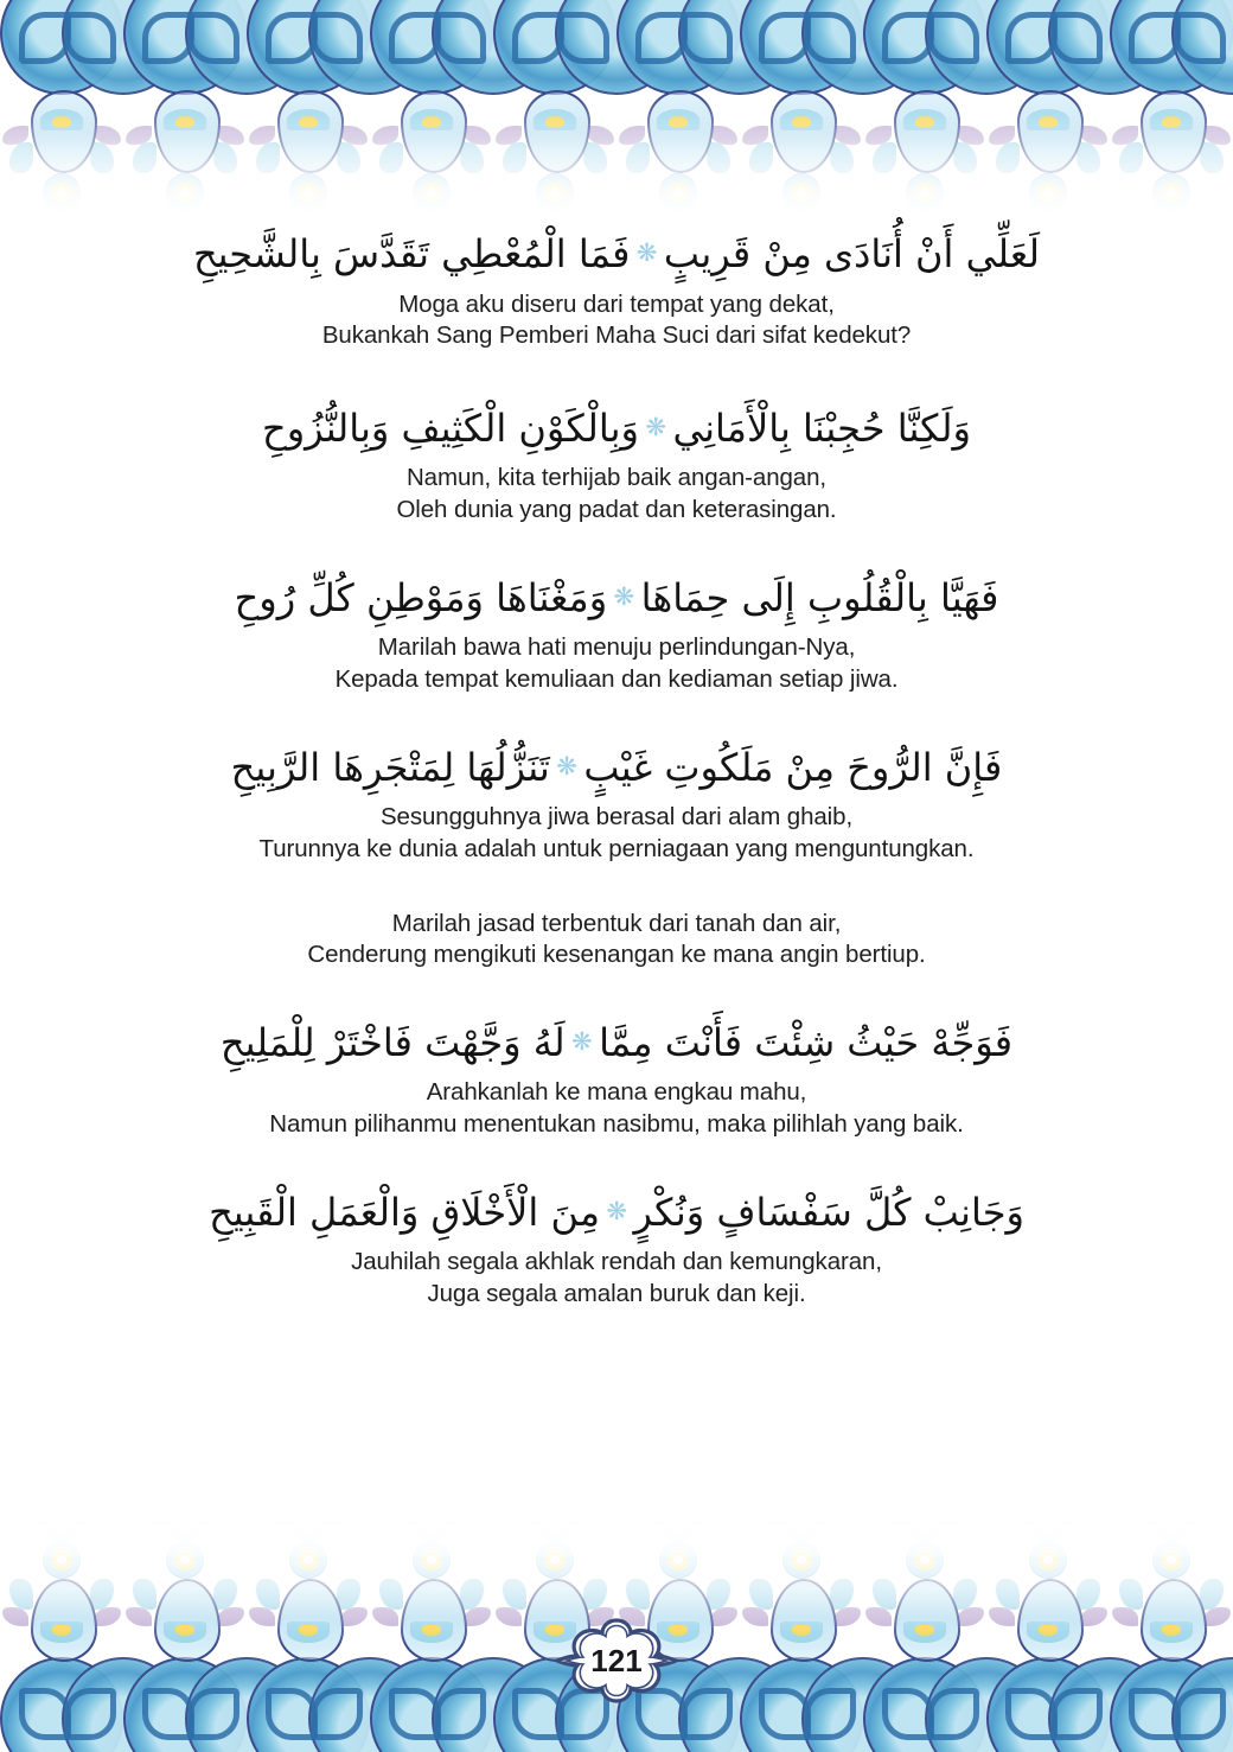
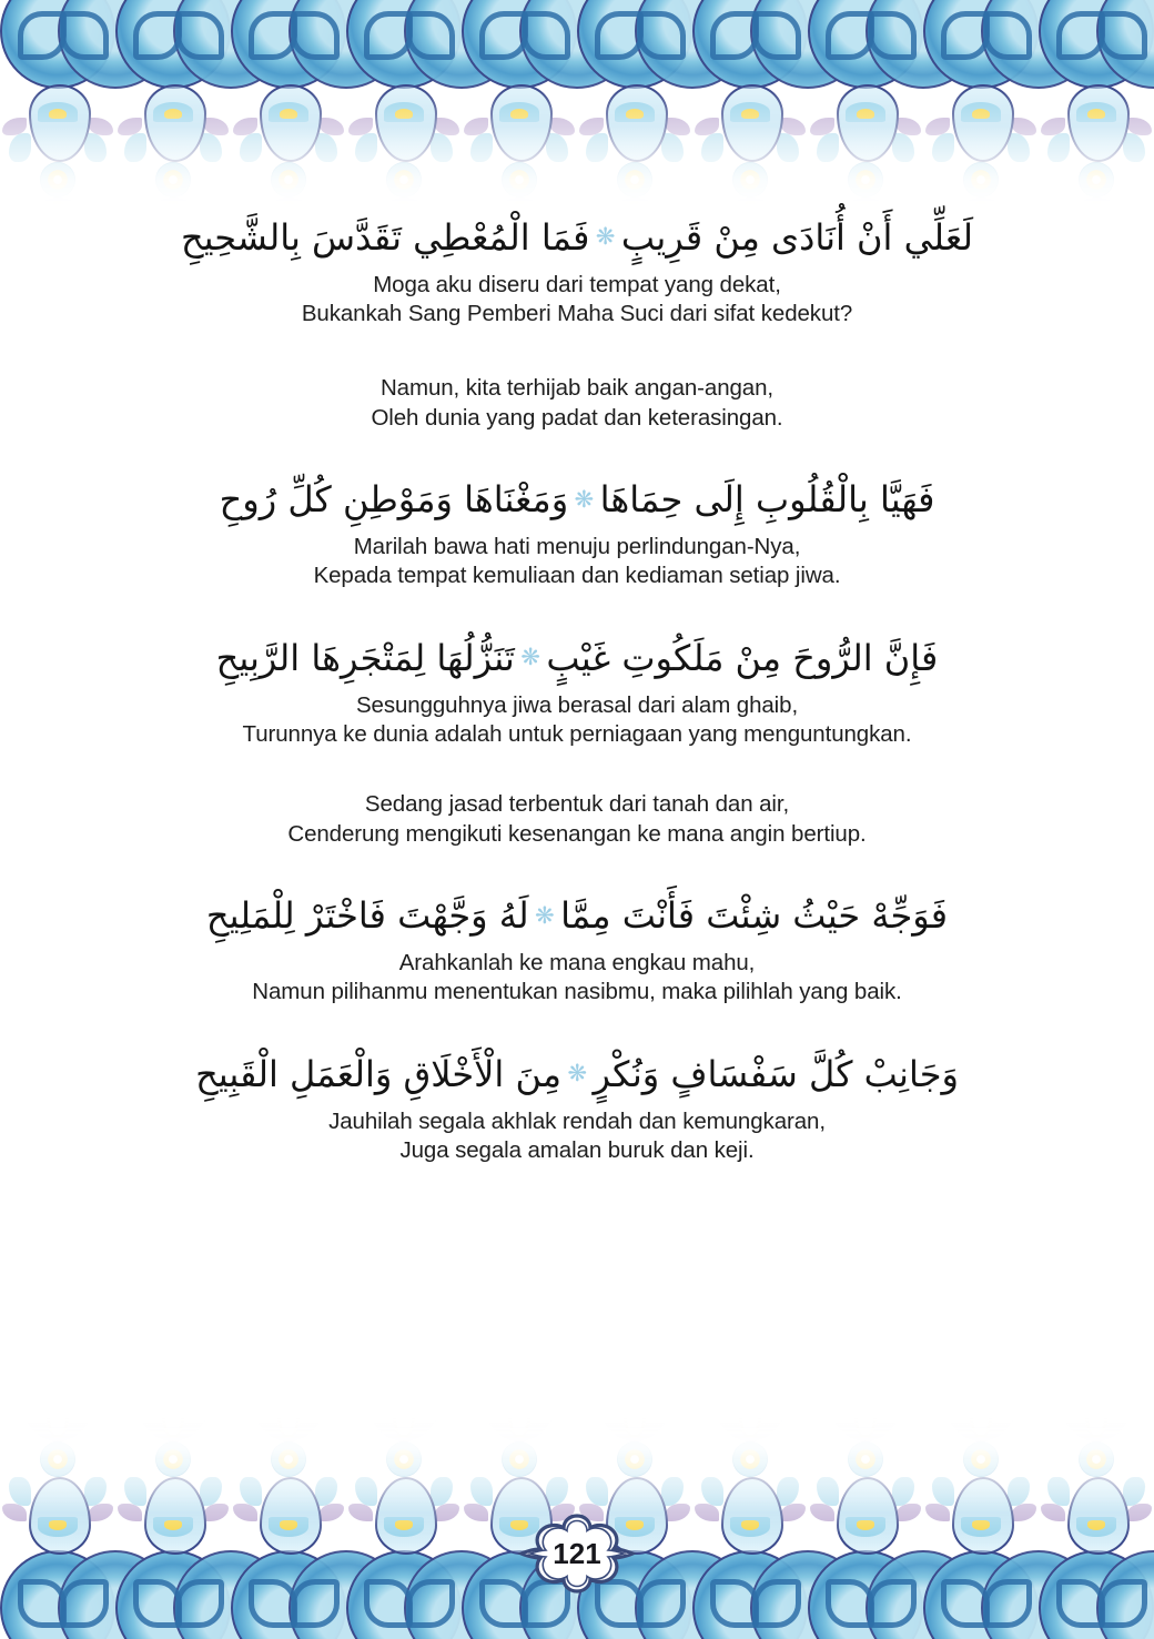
  لَعَلِّي أَنْ أُنَادَى مِنْ قَرِيبٍ❋فَمَا الْمُعْطِي تَقَدَّسَ بِالشَّحِيحِ
  Moga aku diseru dari tempat yang dekat,
  Bukankah Sang Pemberi Maha Suci dari sifat kedekut?
- وَلَكِنَّا حُجِبْنَا بِالْأَمَانِي❋وَبِالْكَوْنِ الْكَثِيفِ وَبِالنُّزُوحِ
  Namun, kita terhijab baik angan-angan,
  Oleh dunia yang padat dan keterasingan.
  فَهَيَّا بِالْقُلُوبِ إِلَى حِمَاهَا❋وَمَغْنَاهَا وَمَوْطِنِ كُلِّ رُوحِ
  Marilah bawa hati menuju perlindungan-Nya,
  Kepada tempat kemuliaan dan kediaman setiap jiwa.
  فَإِنَّ الرُّوحَ مِنْ مَلَكُوتِ غَيْبٍ❋تَنَزُّلُهَا لِمَتْجَرِهَا الرَّبِيحِ
  Sesungguhnya jiwa berasal dari alam ghaib,
  Turunnya ke dunia adalah untuk perniagaan yang menguntungkan.
- Marilah jasad terbentuk dari tanah dan air,
+ Sedang jasad terbentuk dari tanah dan air,
  Cenderung mengikuti kesenangan ke mana angin bertiup.
  فَوَجِّهْ حَيْثُ شِئْتَ فَأَنْتَ مِمَّا❋لَهُ وَجَّهْتَ فَاخْتَرْ لِلْمَلِيحِ
  Arahkanlah ke mana engkau mahu,
  Namun pilihanmu menentukan nasibmu, maka pilihlah yang baik.
  وَجَانِبْ كُلَّ سَفْسَافٍ وَنُكْرٍ❋مِنَ الْأَخْلَاقِ وَالْعَمَلِ الْقَبِيحِ
  Jauhilah segala akhlak rendah dan kemungkaran,
  Juga segala amalan buruk dan keji.
  121
